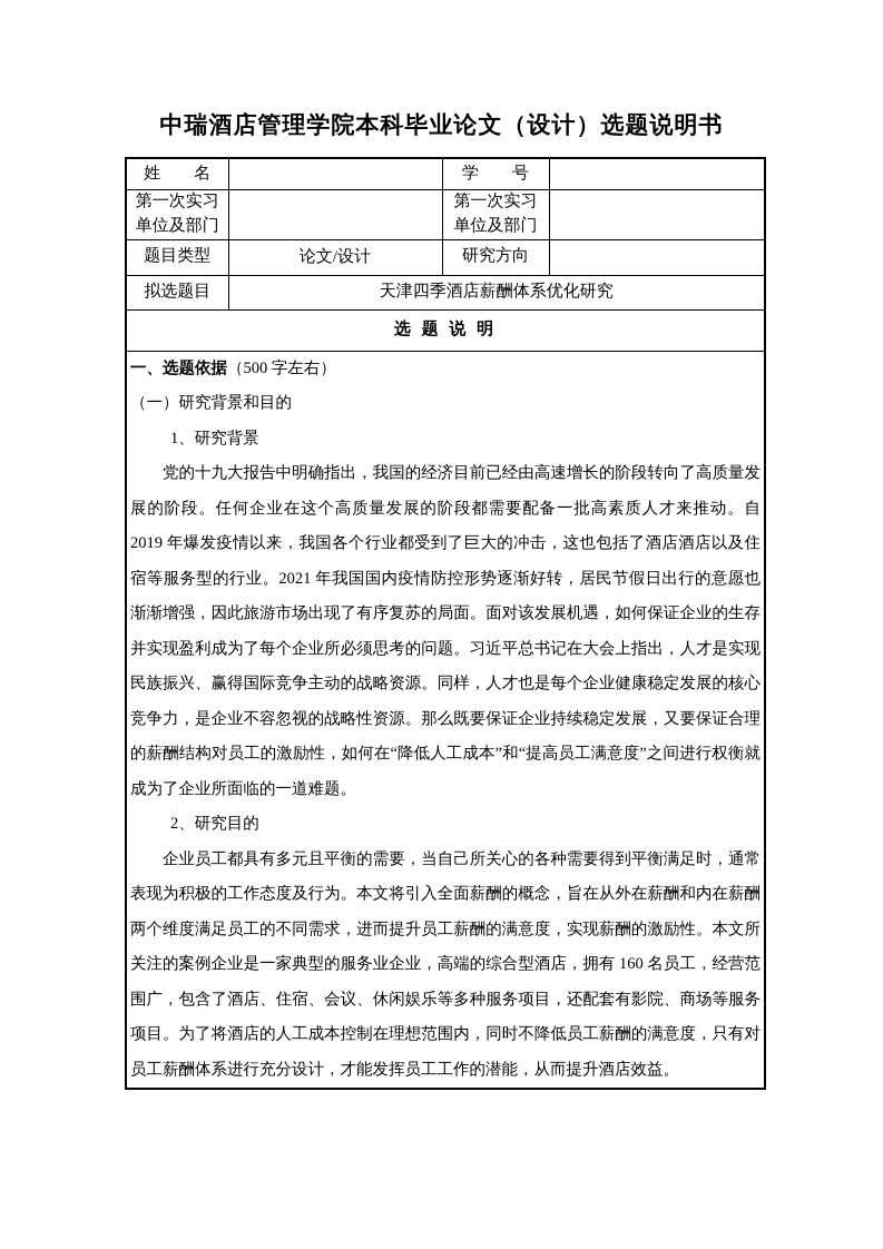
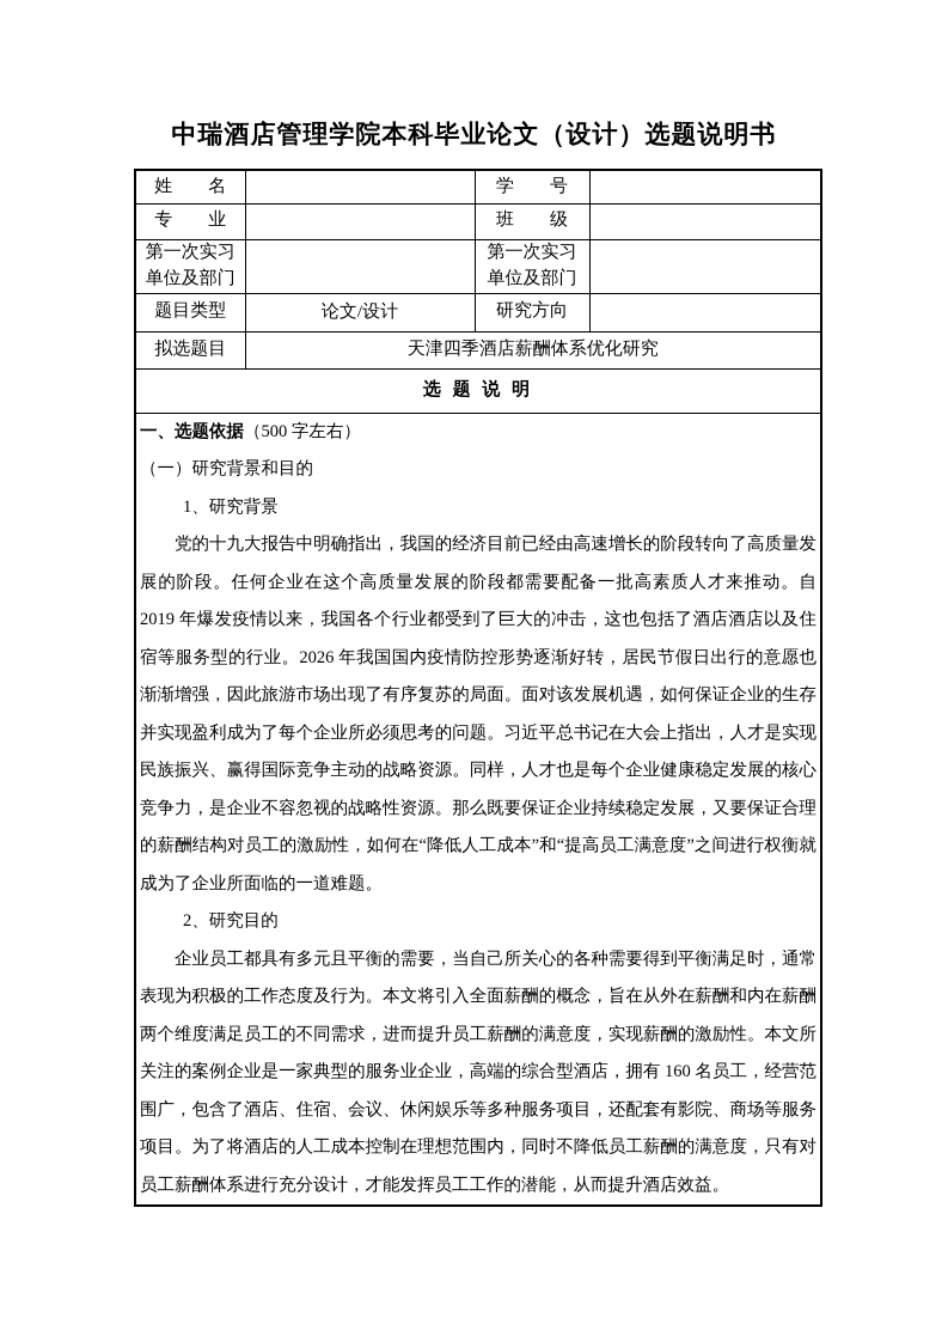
  中瑞酒店管理学院本科毕业论文（设计）选题说明书
  姓 名		学 号
+ 专 业		班 级
  第一次实习单位及部门		第一次实习单位及部门
  题目类型	论文/设计	研究方向
  拟选题目	天津四季酒店薪酬体系优化研究
  选 题 说 明
- 一、选题依据（500 字左右） （一）研究背景和目的 1、研究背景 党的十九大报告中明确指出，我国的经济目前已经由高速增长的阶段转向了高质量发展的阶段。任何企业在这个高质量发展的阶段都需要配备一批高素质人才来推动。自 2019 年爆发疫情以来，我国各个行业都受到了巨大的冲击，这也包括了酒店酒店以及住宿等服务型的行业。2021 年我国国内疫情防控形势逐渐好转，居民节假日出行的意愿也渐渐增强，因此旅游市场出现了有序复苏的局面。面对该发展机遇，如何保证企业的生存并实现盈利成为了每个企业所必须思考的问题。习近平总书记在大会上指出，人才是实现民族振兴、赢得国际竞争主动的战略资源。同样，人才也是每个企业健康稳定发展的核心竞争力，是企业不容忽视的战略性资源。那么既要保证企业持续稳定发展，又要保证合理的薪酬结构对员工的激励性，如何在“降低人工成本”和“提高员工满意度”之间进行权衡就成为了企业所面临的一道难题。 2、研究目的 企业员工都具有多元且平衡的需要，当自己所关心的各种需要得到平衡满足时，通常表现为积极的工作态度及行为。本文将引入全面薪酬的概念，旨在从外在薪酬和内在薪酬两个维度满足员工的不同需求，进而提升员工薪酬的满意度，实现薪酬的激励性。本文所关注的案例企业是一家典型的服务业企业，高端的综合型酒店，拥有 160 名员工，经营范围广，包含了酒店、住宿、会议、休闲娱乐等多种服务项目，还配套有影院、商场等服务项目。为了将酒店的人工成本控制在理想范围内，同时不降低员工薪酬的满意度，只有对员工薪酬体系进行充分设计，才能发挥员工工作的潜能，从而提升酒店效益。
+ 一、选题依据（500 字左右） （一）研究背景和目的 1、研究背景 党的十九大报告中明确指出，我国的经济目前已经由高速增长的阶段转向了高质量发展的阶段。任何企业在这个高质量发展的阶段都需要配备一批高素质人才来推动。自 2019 年爆发疫情以来，我国各个行业都受到了巨大的冲击，这也包括了酒店酒店以及住宿等服务型的行业。2026 年我国国内疫情防控形势逐渐好转，居民节假日出行的意愿也渐渐增强，因此旅游市场出现了有序复苏的局面。面对该发展机遇，如何保证企业的生存并实现盈利成为了每个企业所必须思考的问题。习近平总书记在大会上指出，人才是实现民族振兴、赢得国际竞争主动的战略资源。同样，人才也是每个企业健康稳定发展的核心竞争力，是企业不容忽视的战略性资源。那么既要保证企业持续稳定发展，又要保证合理的薪酬结构对员工的激励性，如何在“降低人工成本”和“提高员工满意度”之间进行权衡就成为了企业所面临的一道难题。 2、研究目的 企业员工都具有多元且平衡的需要，当自己所关心的各种需要得到平衡满足时，通常表现为积极的工作态度及行为。本文将引入全面薪酬的概念，旨在从外在薪酬和内在薪酬两个维度满足员工的不同需求，进而提升员工薪酬的满意度，实现薪酬的激励性。本文所关注的案例企业是一家典型的服务业企业，高端的综合型酒店，拥有 160 名员工，经营范围广，包含了酒店、住宿、会议、休闲娱乐等多种服务项目，还配套有影院、商场等服务项目。为了将酒店的人工成本控制在理想范围内，同时不降低员工薪酬的满意度，只有对员工薪酬体系进行充分设计，才能发挥员工工作的潜能，从而提升酒店效益。
